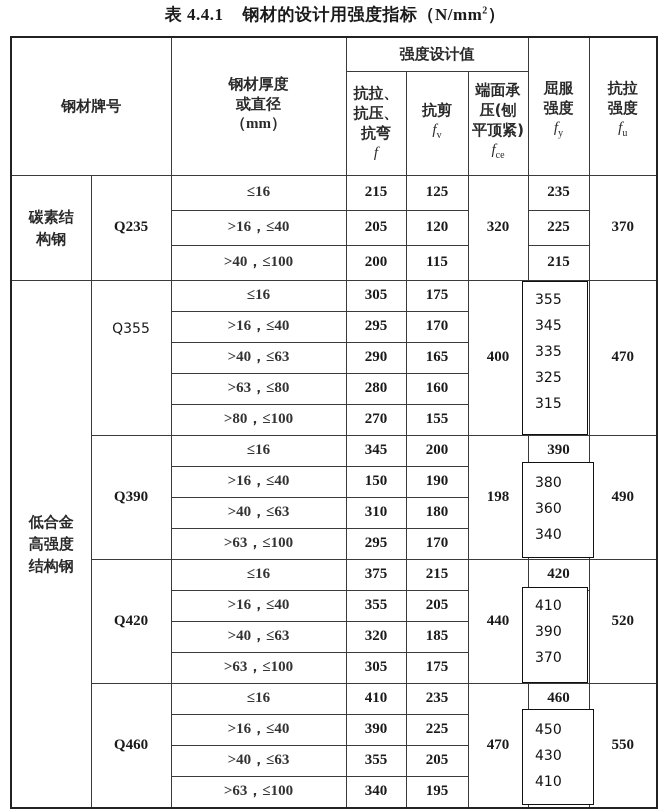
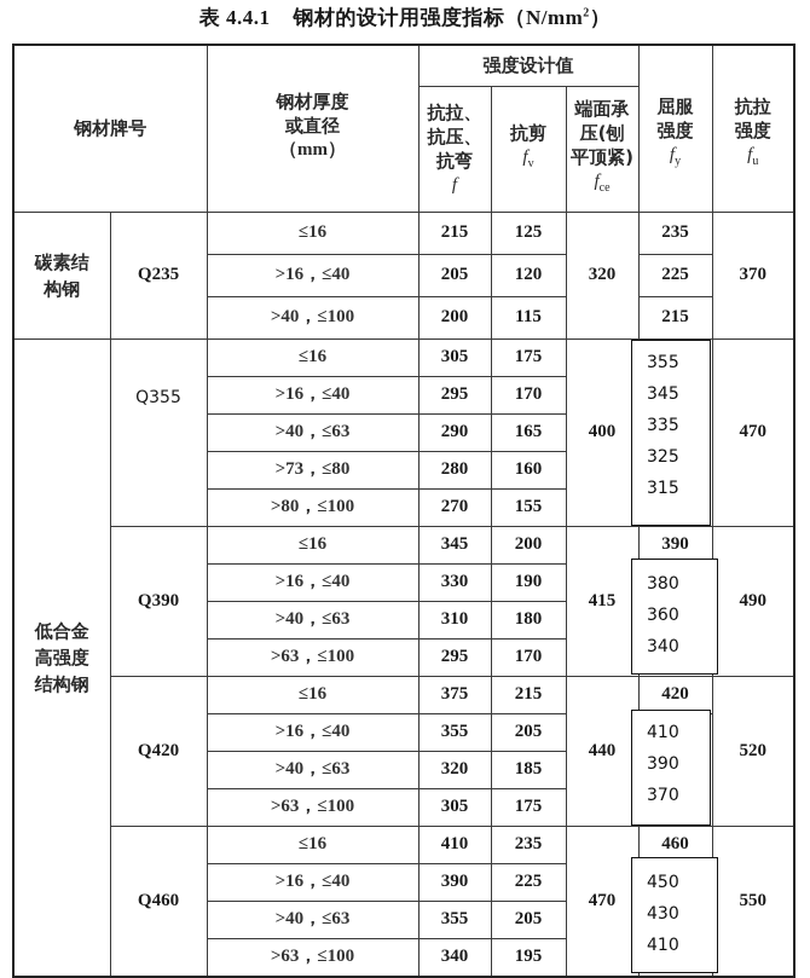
  表 4.4.1 钢材的设计用强度指标（N/mm2）
  钢材牌号	钢材厚度 或直径 （mm）	强度设计值	屈服 强度 fy	抗拉 强度 fu
  抗拉、 抗压、 抗弯 f	抗剪 fv	端面承 压(刨 平顶紧) fce
  碳素结构钢	Q235	≤16	215	125	320	235	370
  >16，≤40	205	120	225
  >40，≤100	200	115	215
  低合金高强度结构钢	Q355	≤16	305	175	400		470
  >16，≤40	295	170
  >40，≤63	290	165
- >63，≤80	280	160
+ >73，≤80	280	160
  >80，≤100	270	155
- Q390	≤16	345	200	198	390	490
+ Q390	≤16	345	200	415	390	490
- >16，≤40	150	190
+ >16，≤40	330	190
  >40，≤63	310	180
  >63，≤100	295	170
  Q420	≤16	375	215	440	420	520
  >16，≤40	355	205
  >40，≤63	320	185
  >63，≤100	305	175
  Q460	≤16	410	235	470	460	550
  >16，≤40	390	225
  >40，≤63	355	205
  >63，≤100	340	195
  355
  345
  335
  325
  315
  380
  360
  340
  410
  390
  370
  450
  430
  410
